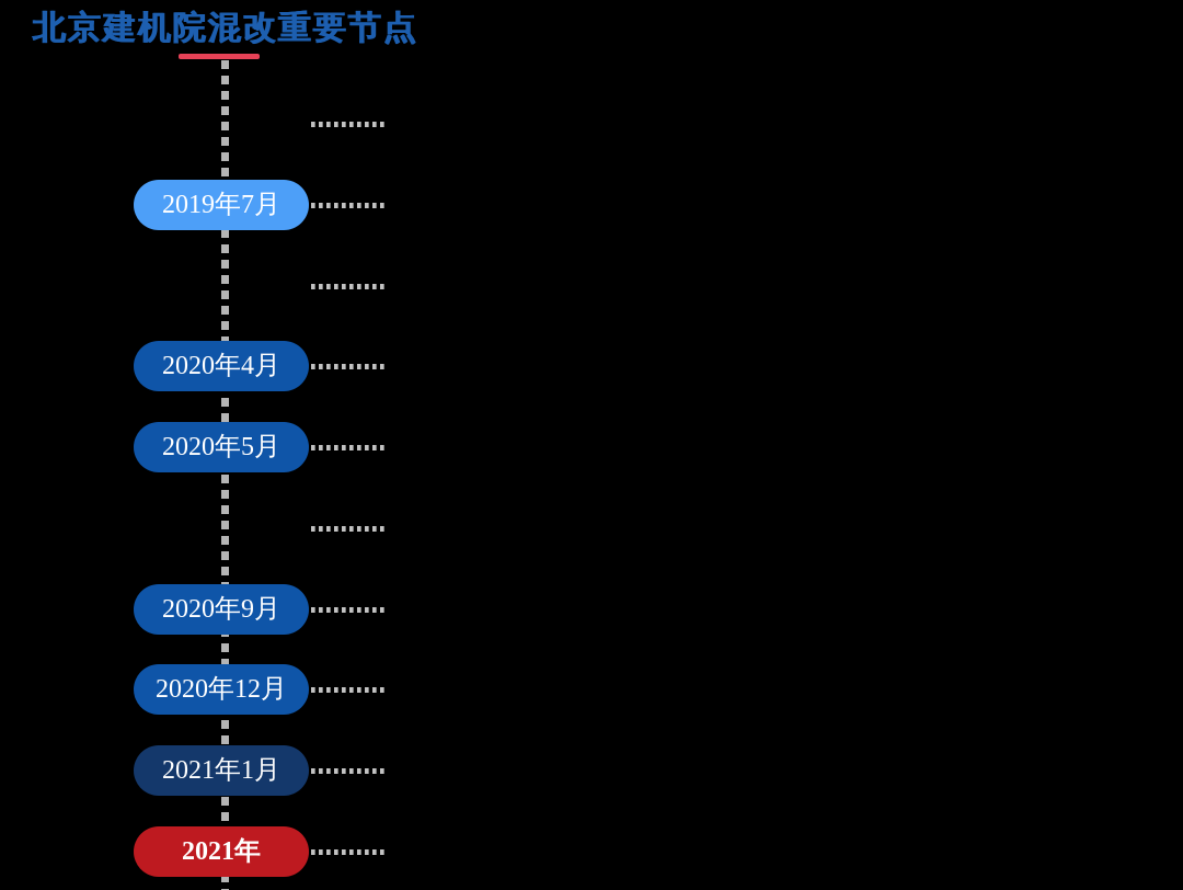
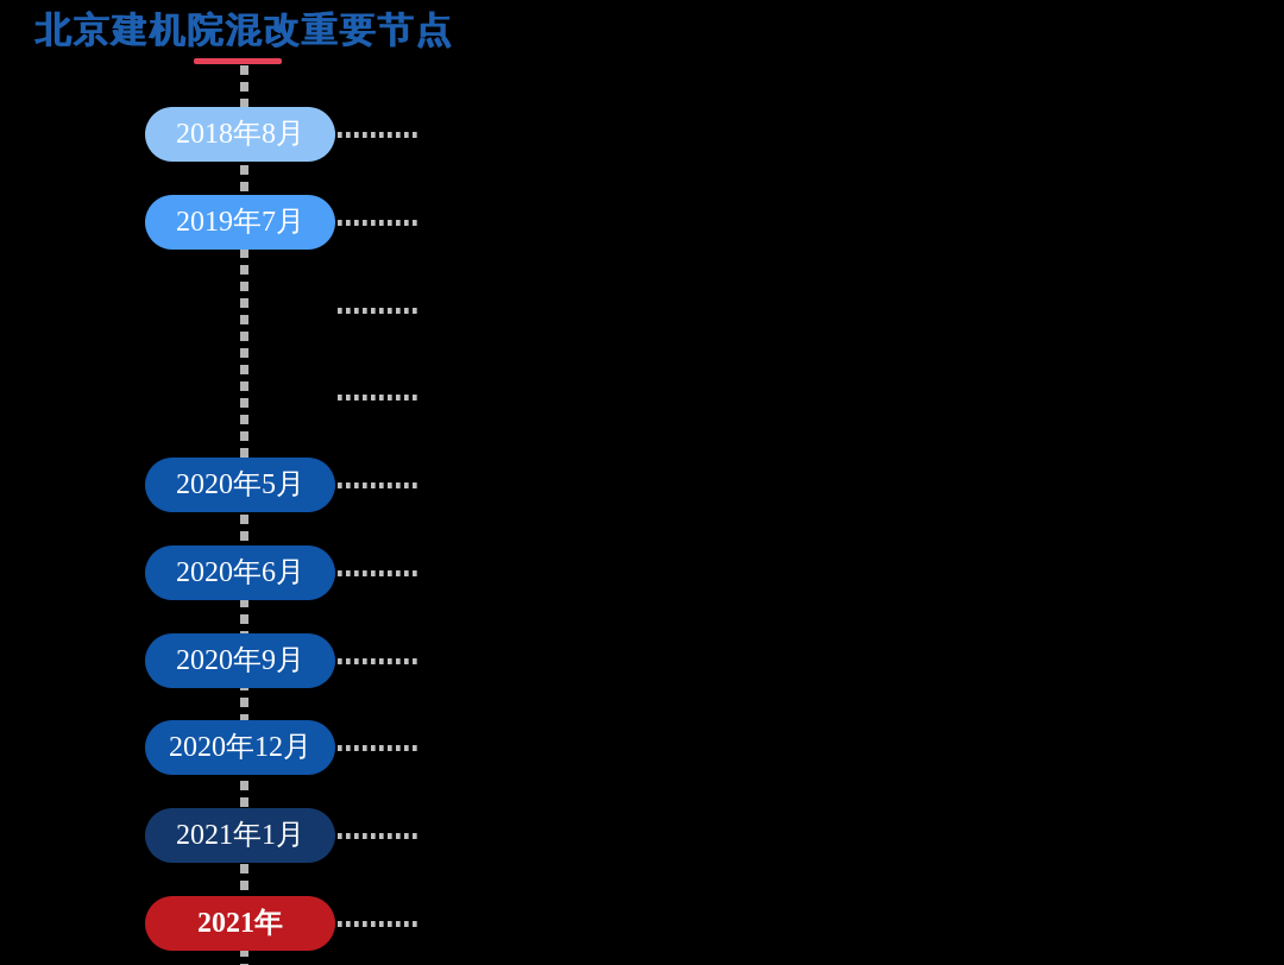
  北京建机院混改重要节点
+ 2018年8月
  2019年7月
- 2020年4月
  2020年5月
+ 2020年6月
  2020年9月
  2020年12月
  2021年1月
  2021年
